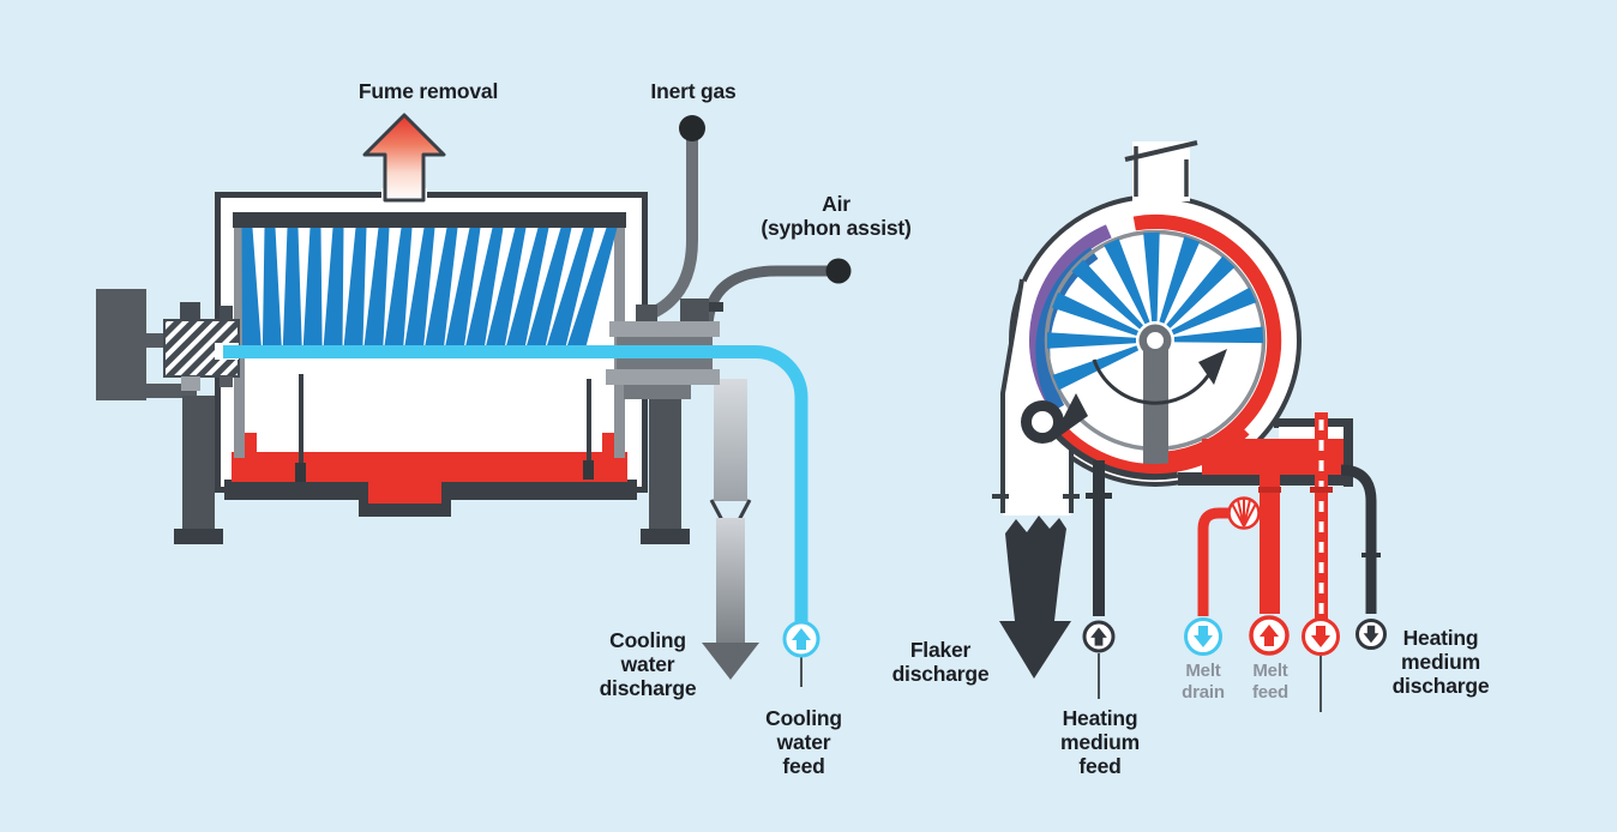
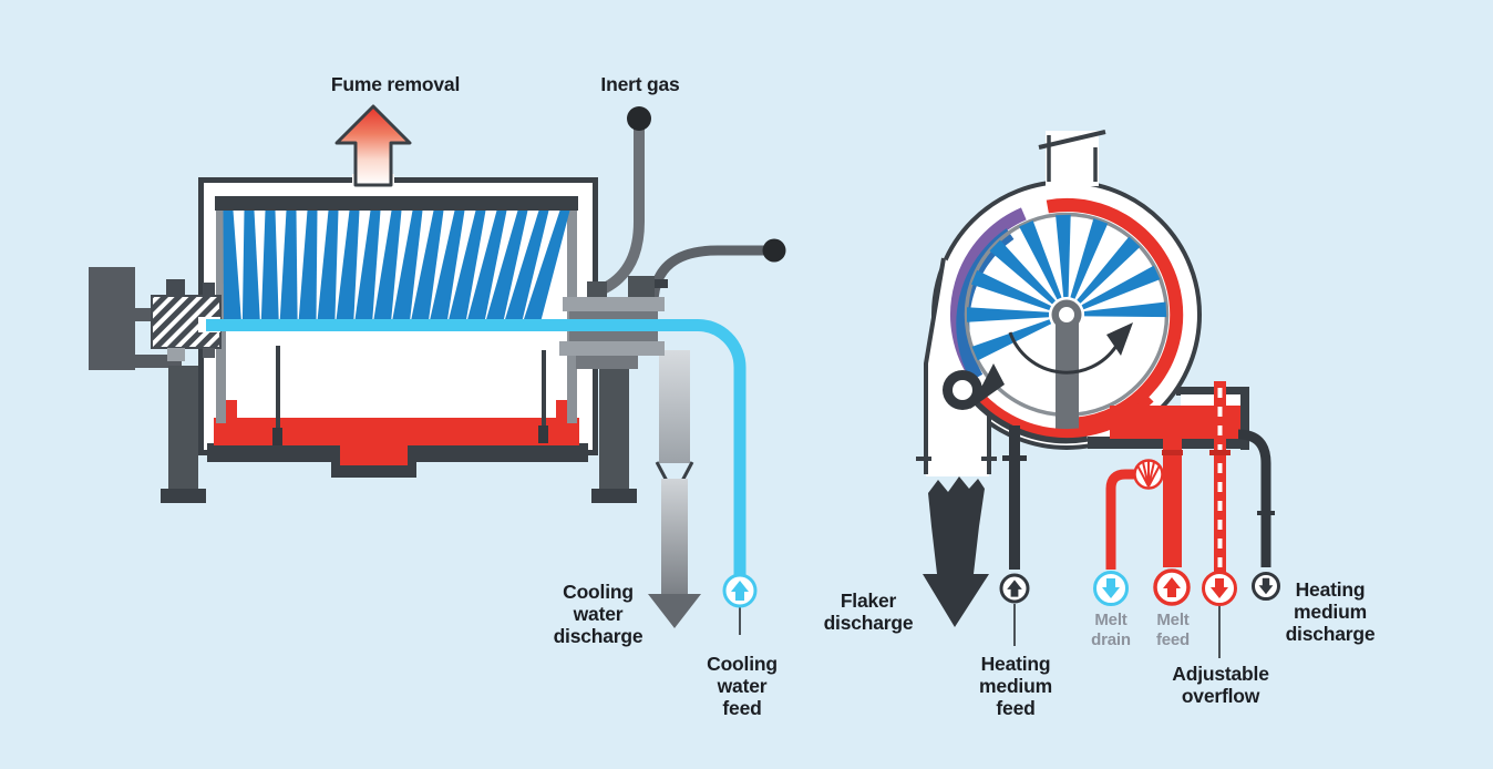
  Fume removal
  Inert gas
- Air
- (syphon assist)
  Cooling
  water
  discharge
  Cooling
  water
  feed
  Flaker
  discharge
  Heating
  medium
  feed
  Melt
  drain
  Melt
  feed
+ Adjustable
+ overflow
  Heating
  medium
  discharge
